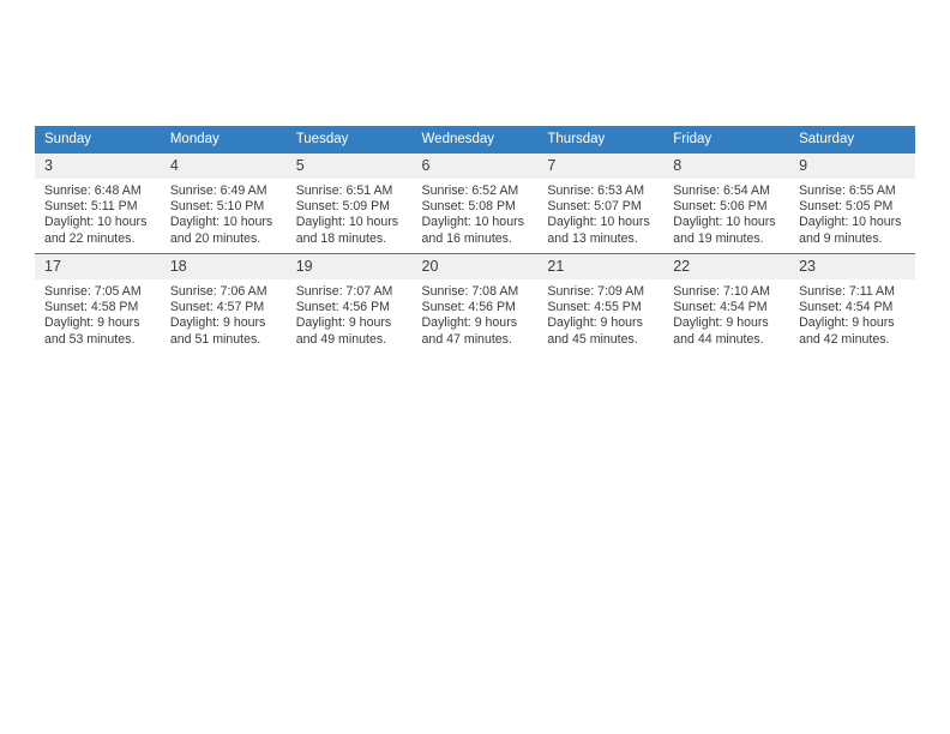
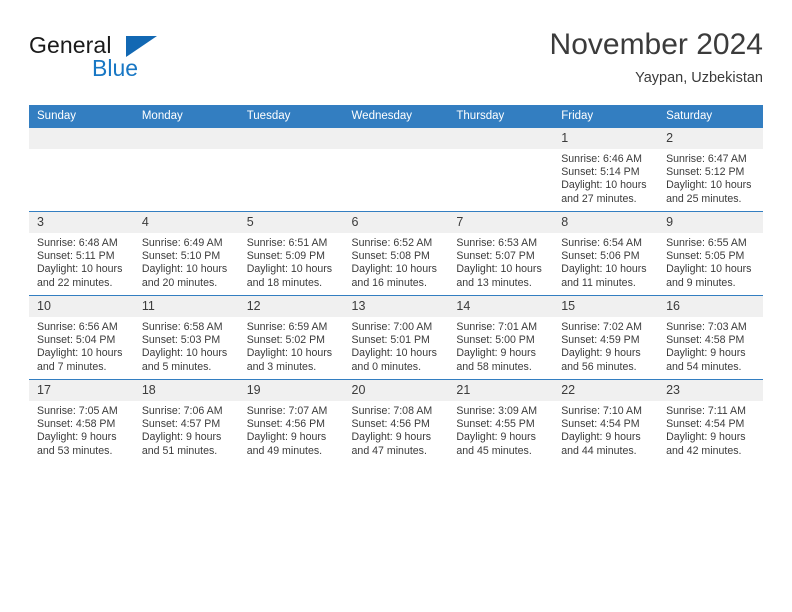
+ General
+ Blue
+ November 2024
+ Yaypan, Uzbekistan
  Sunday	Monday	Tuesday	Wednesday	Thursday	Friday	Saturday
+ 					1Sunrise: 6:46 AMSunset: 5:14 PMDaylight: 10 hours and 27 minutes.	2Sunrise: 6:47 AMSunset: 5:12 PMDaylight: 10 hours and 25 minutes.
- 3Sunrise: 6:48 AMSunset: 5:11 PMDaylight: 10 hours and 22 minutes.	4Sunrise: 6:49 AMSunset: 5:10 PMDaylight: 10 hours and 20 minutes.	5Sunrise: 6:51 AMSunset: 5:09 PMDaylight: 10 hours and 18 minutes.	6Sunrise: 6:52 AMSunset: 5:08 PMDaylight: 10 hours and 16 minutes.	7Sunrise: 6:53 AMSunset: 5:07 PMDaylight: 10 hours and 13 minutes.	8Sunrise: 6:54 AMSunset: 5:06 PMDaylight: 10 hours and 19 minutes.	9Sunrise: 6:55 AMSunset: 5:05 PMDaylight: 10 hours and 9 minutes.
+ 3Sunrise: 6:48 AMSunset: 5:11 PMDaylight: 10 hours and 22 minutes.	4Sunrise: 6:49 AMSunset: 5:10 PMDaylight: 10 hours and 20 minutes.	5Sunrise: 6:51 AMSunset: 5:09 PMDaylight: 10 hours and 18 minutes.	6Sunrise: 6:52 AMSunset: 5:08 PMDaylight: 10 hours and 16 minutes.	7Sunrise: 6:53 AMSunset: 5:07 PMDaylight: 10 hours and 13 minutes.	8Sunrise: 6:54 AMSunset: 5:06 PMDaylight: 10 hours and 11 minutes.	9Sunrise: 6:55 AMSunset: 5:05 PMDaylight: 10 hours and 9 minutes.
+ 10Sunrise: 6:56 AMSunset: 5:04 PMDaylight: 10 hours and 7 minutes.	11Sunrise: 6:58 AMSunset: 5:03 PMDaylight: 10 hours and 5 minutes.	12Sunrise: 6:59 AMSunset: 5:02 PMDaylight: 10 hours and 3 minutes.	13Sunrise: 7:00 AMSunset: 5:01 PMDaylight: 10 hours and 0 minutes.	14Sunrise: 7:01 AMSunset: 5:00 PMDaylight: 9 hours and 58 minutes.	15Sunrise: 7:02 AMSunset: 4:59 PMDaylight: 9 hours and 56 minutes.	16Sunrise: 7:03 AMSunset: 4:58 PMDaylight: 9 hours and 54 minutes.
- 17Sunrise: 7:05 AMSunset: 4:58 PMDaylight: 9 hours and 53 minutes.	18Sunrise: 7:06 AMSunset: 4:57 PMDaylight: 9 hours and 51 minutes.	19Sunrise: 7:07 AMSunset: 4:56 PMDaylight: 9 hours and 49 minutes.	20Sunrise: 7:08 AMSunset: 4:56 PMDaylight: 9 hours and 47 minutes.	21Sunrise: 7:09 AMSunset: 4:55 PMDaylight: 9 hours and 45 minutes.	22Sunrise: 7:10 AMSunset: 4:54 PMDaylight: 9 hours and 44 minutes.	23Sunrise: 7:11 AMSunset: 4:54 PMDaylight: 9 hours and 42 minutes.
+ 17Sunrise: 7:05 AMSunset: 4:58 PMDaylight: 9 hours and 53 minutes.	18Sunrise: 7:06 AMSunset: 4:57 PMDaylight: 9 hours and 51 minutes.	19Sunrise: 7:07 AMSunset: 4:56 PMDaylight: 9 hours and 49 minutes.	20Sunrise: 7:08 AMSunset: 4:56 PMDaylight: 9 hours and 47 minutes.	21Sunrise: 3:09 AMSunset: 4:55 PMDaylight: 9 hours and 45 minutes.	22Sunrise: 7:10 AMSunset: 4:54 PMDaylight: 9 hours and 44 minutes.	23Sunrise: 7:11 AMSunset: 4:54 PMDaylight: 9 hours and 42 minutes.
